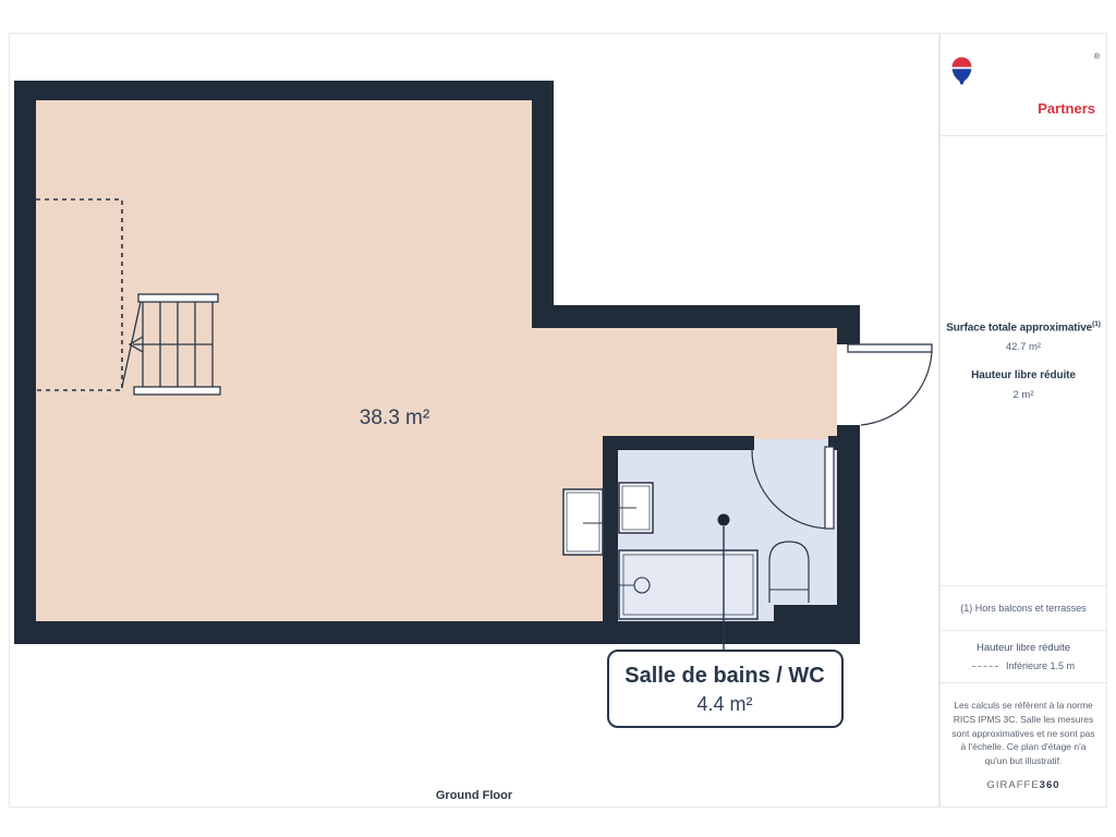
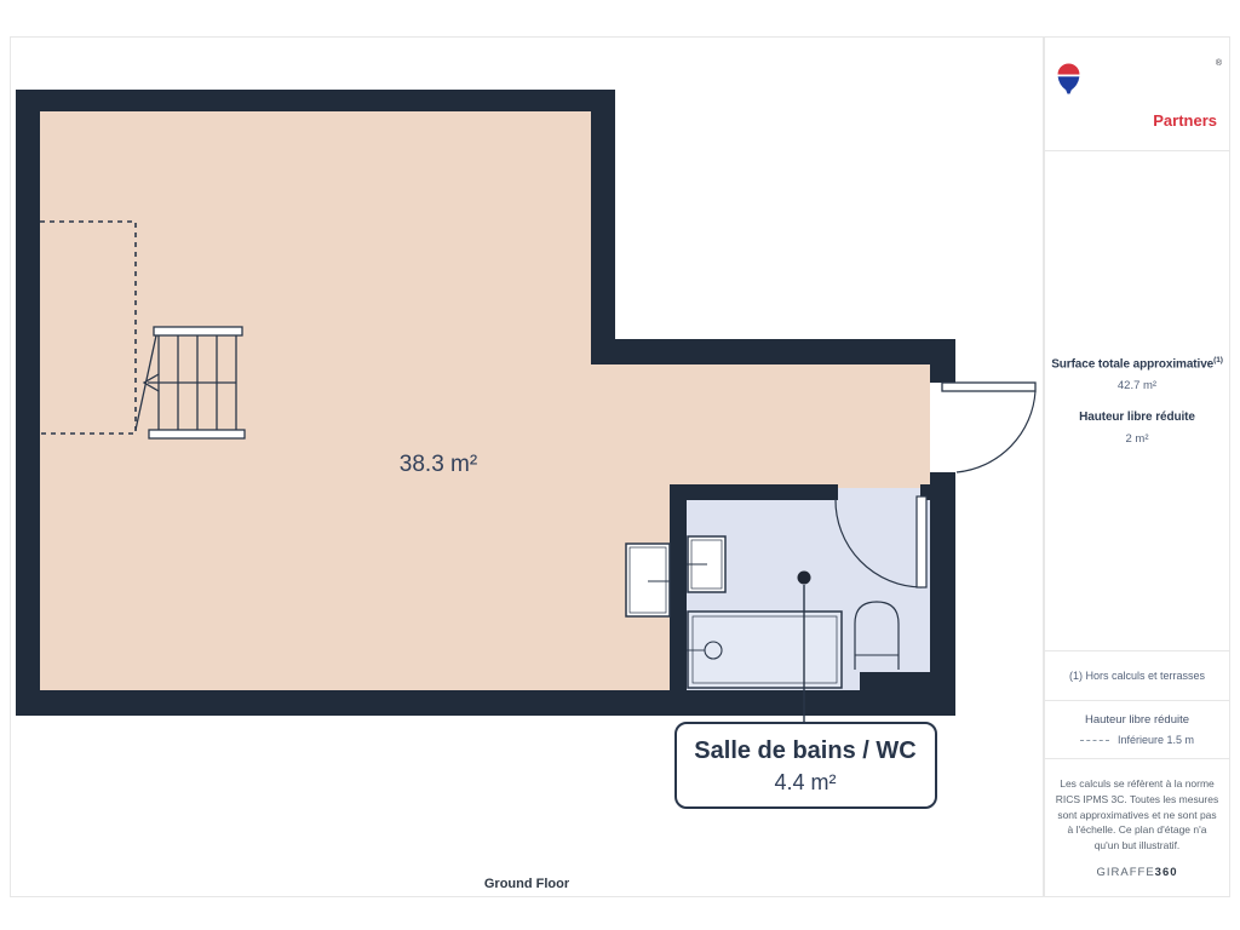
  Salle de bains / WC
  4.4 m²
  38.3 m²
  Ground Floor
  Partners
  Surface totale approximative
  42.7 m²
  Hauteur libre réduite
  2 m²
- (1) Hors balcons et terrasses
+ (1) Hors calculs et terrasses
  Hauteur libre réduite
  Inférieure 1.5 m
- Les calculs se réfèrent à la norme RICS IPMS 3C. Salle les mesures sont approximatives et ne sont pas à l'échelle. Ce plan d'étage n'a qu'un but illustratif.
+ Les calculs se réfèrent à la norme RICS IPMS 3C. Toutes les mesures sont approximatives et ne sont pas à l'échelle. Ce plan d'étage n'a qu'un but illustratif.
  GIRAFFE360
